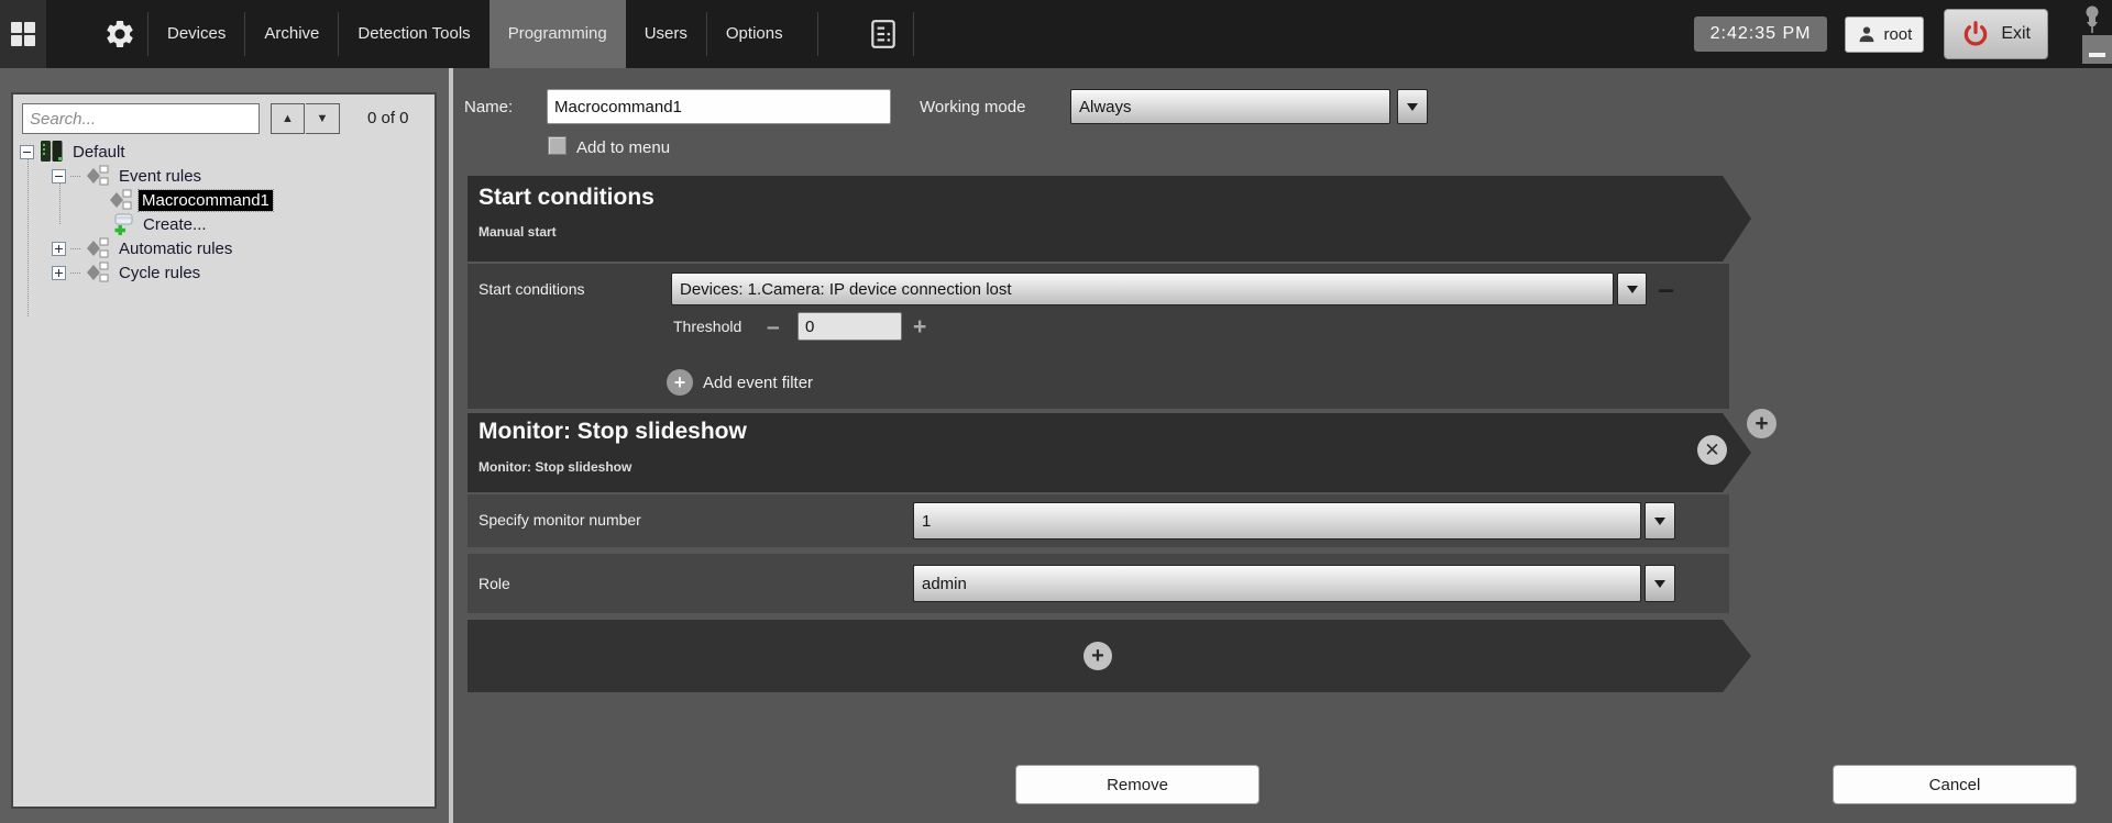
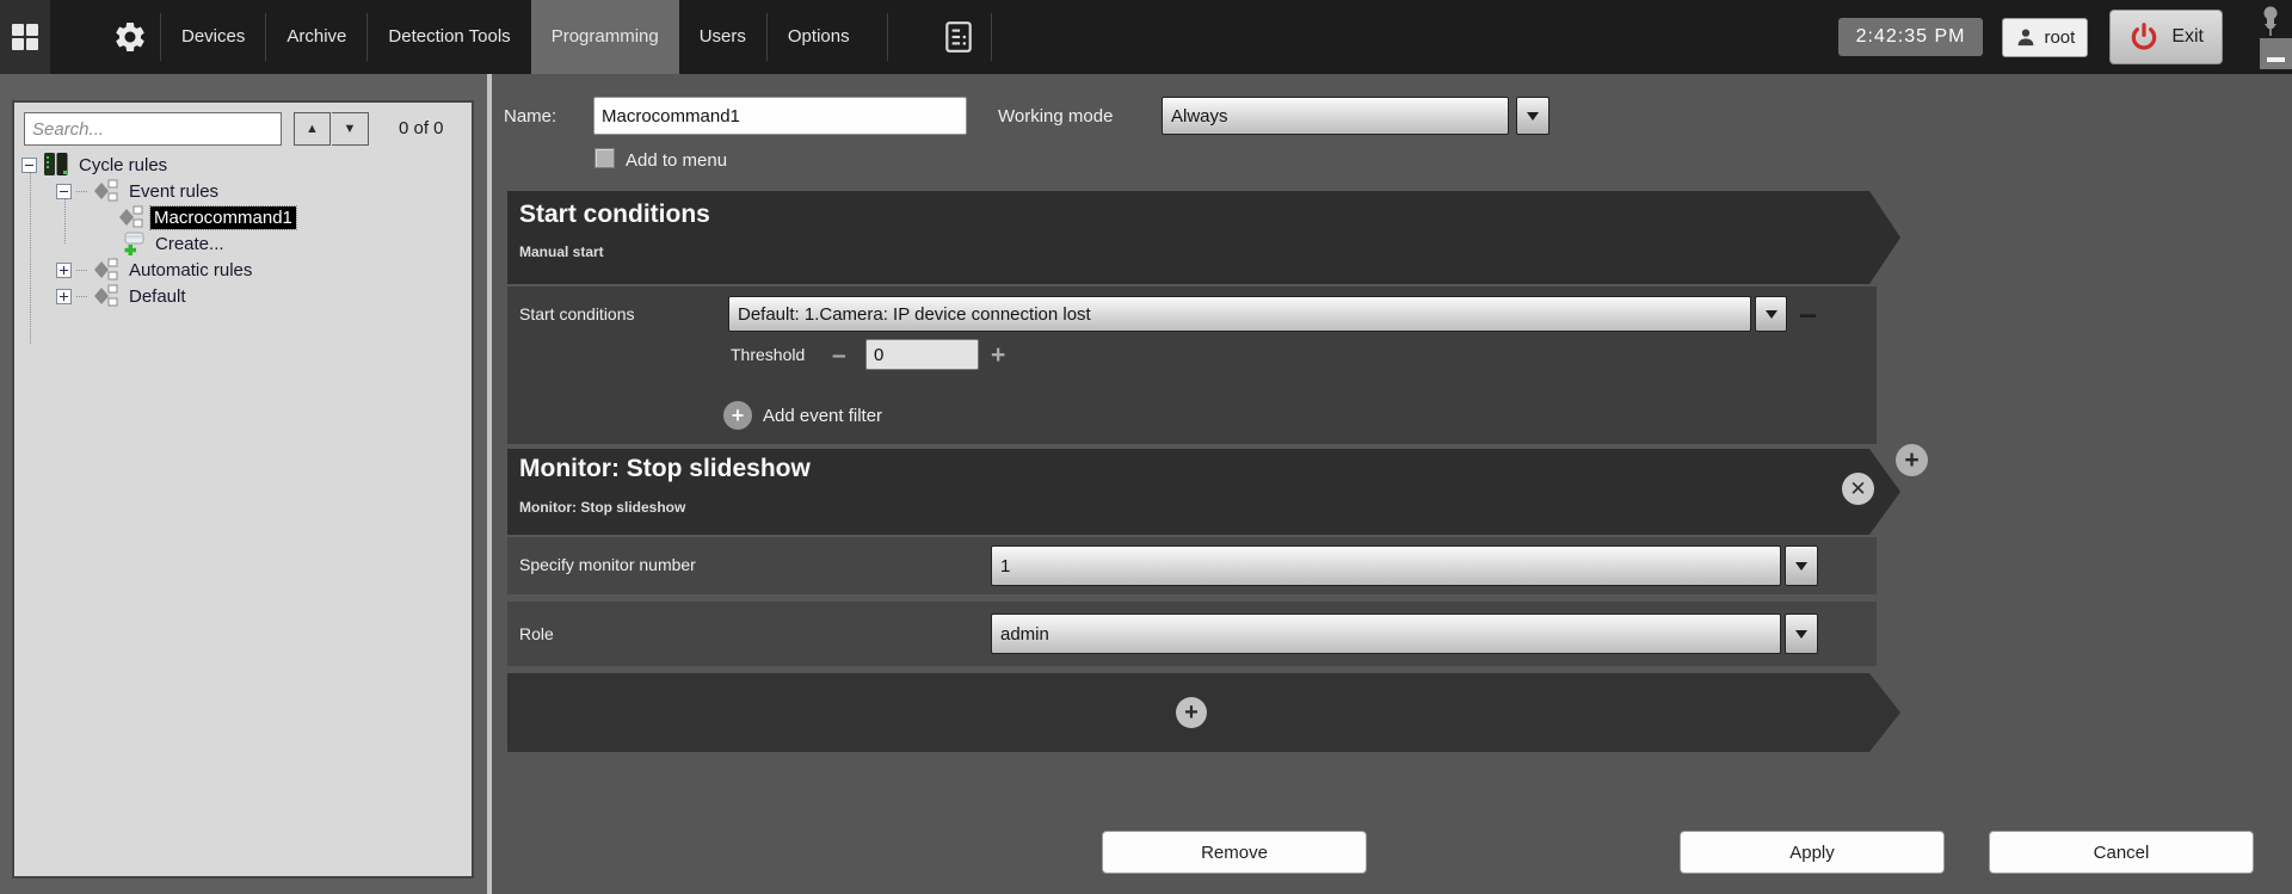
  Devices
  Archive
  Detection Tools
  Programming
  Users
  Options
  2:42:35 PM
  root
  Exit
  Search...
  ▲
  ▼
  0 of 0
- Default
+ Cycle rules
  Event rules
  Macrocommand1
  Create...
  Automatic rules
- Cycle rules
+ Default
  Name:
  Macrocommand1
  Working mode
  Always
  Add to menu
  Start conditions
  Manual start
  Start conditions
- Devices: 1.Camera: IP device connection lost
+ Default: 1.Camera: IP device connection lost
  –
  Threshold
  –
  0
  +
  +
  Add event filter
  Monitor: Stop slideshow
  Monitor: Stop slideshow
  ✕
  +
  Specify monitor number
  1
  Role
  admin
  +
  Remove
+ Apply
  Cancel
